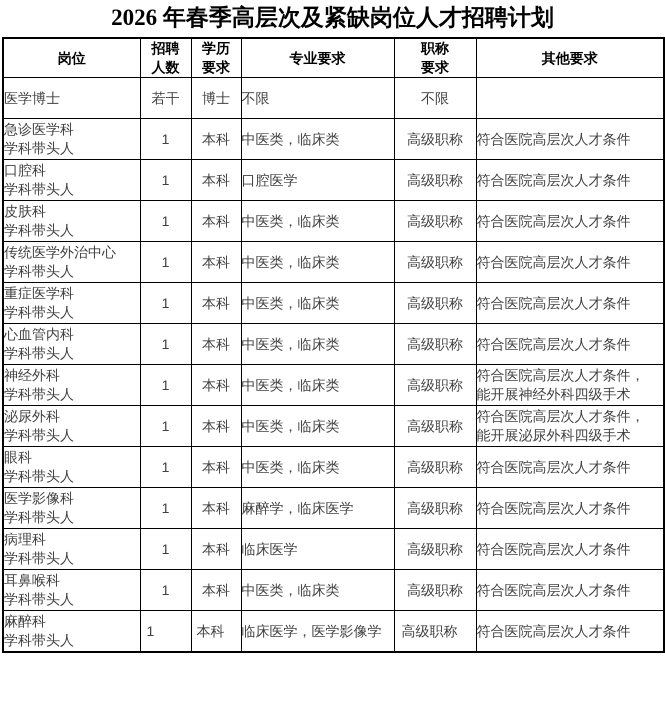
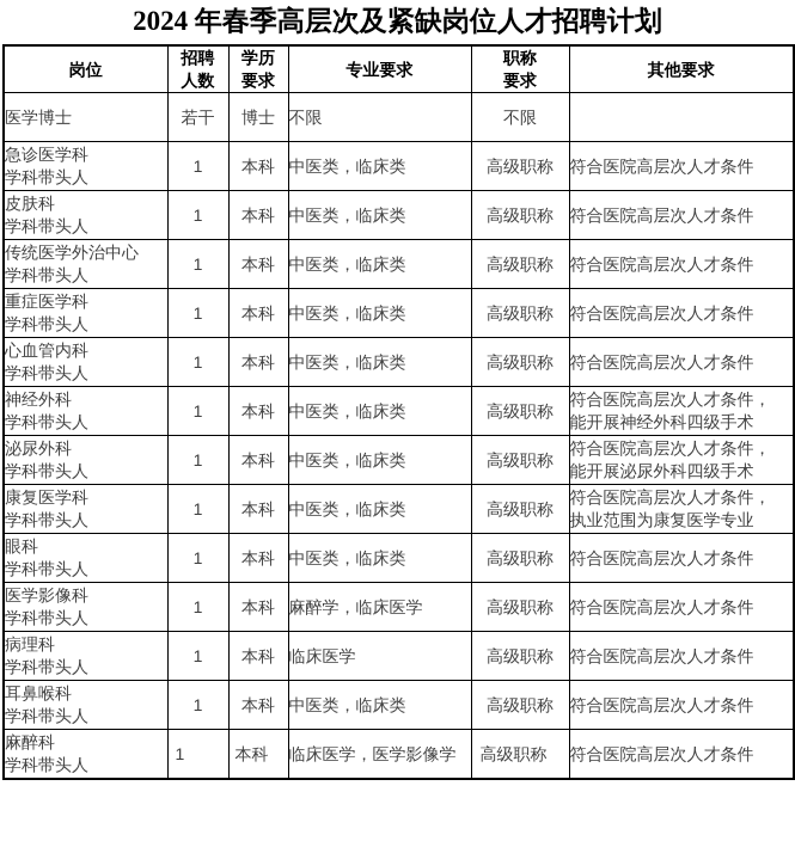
- 2026 年春季高层次及紧缺岗位人才招聘计划
+ 2024 年春季高层次及紧缺岗位人才招聘计划
  岗位	招聘 人数	学历 要求	专业要求	职称 要求	其他要求
  医学博士	若干	博士	不限	不限
  急诊医学科 学科带头人	1	本科	中医类，临床类	高级职称	符合医院高层次人才条件
- 口腔科 学科带头人	1	本科	口腔医学	高级职称	符合医院高层次人才条件
  皮肤科 学科带头人	1	本科	中医类，临床类	高级职称	符合医院高层次人才条件
  传统医学外治中心 学科带头人	1	本科	中医类，临床类	高级职称	符合医院高层次人才条件
  重症医学科 学科带头人	1	本科	中医类，临床类	高级职称	符合医院高层次人才条件
  心血管内科 学科带头人	1	本科	中医类，临床类	高级职称	符合医院高层次人才条件
  神经外科 学科带头人	1	本科	中医类，临床类	高级职称	符合医院高层次人才条件， 能开展神经外科四级手术
  泌尿外科 学科带头人	1	本科	中医类，临床类	高级职称	符合医院高层次人才条件， 能开展泌尿外科四级手术
+ 康复医学科 学科带头人	1	本科	中医类，临床类	高级职称	符合医院高层次人才条件， 执业范围为康复医学专业
  眼科 学科带头人	1	本科	中医类，临床类	高级职称	符合医院高层次人才条件
  医学影像科 学科带头人	1	本科	麻醉学，临床医学	高级职称	符合医院高层次人才条件
  病理科 学科带头人	1	本科	临床医学	高级职称	符合医院高层次人才条件
  耳鼻喉科 学科带头人	1	本科	中医类，临床类	高级职称	符合医院高层次人才条件
  麻醉科 学科带头人	1	本科	临床医学，医学影像学	高级职称	符合医院高层次人才条件
